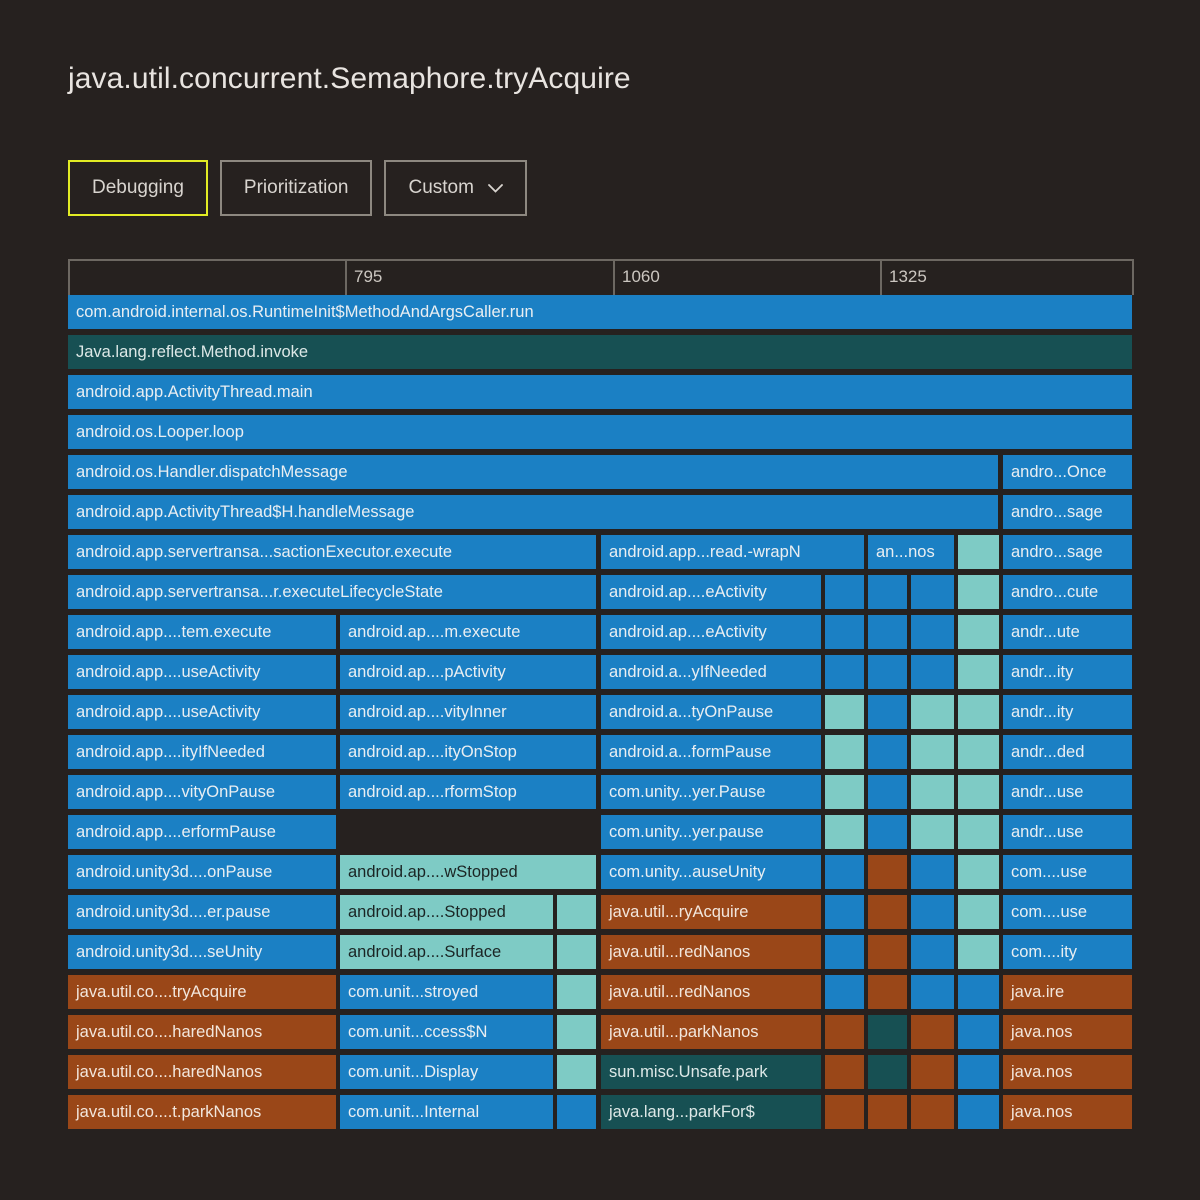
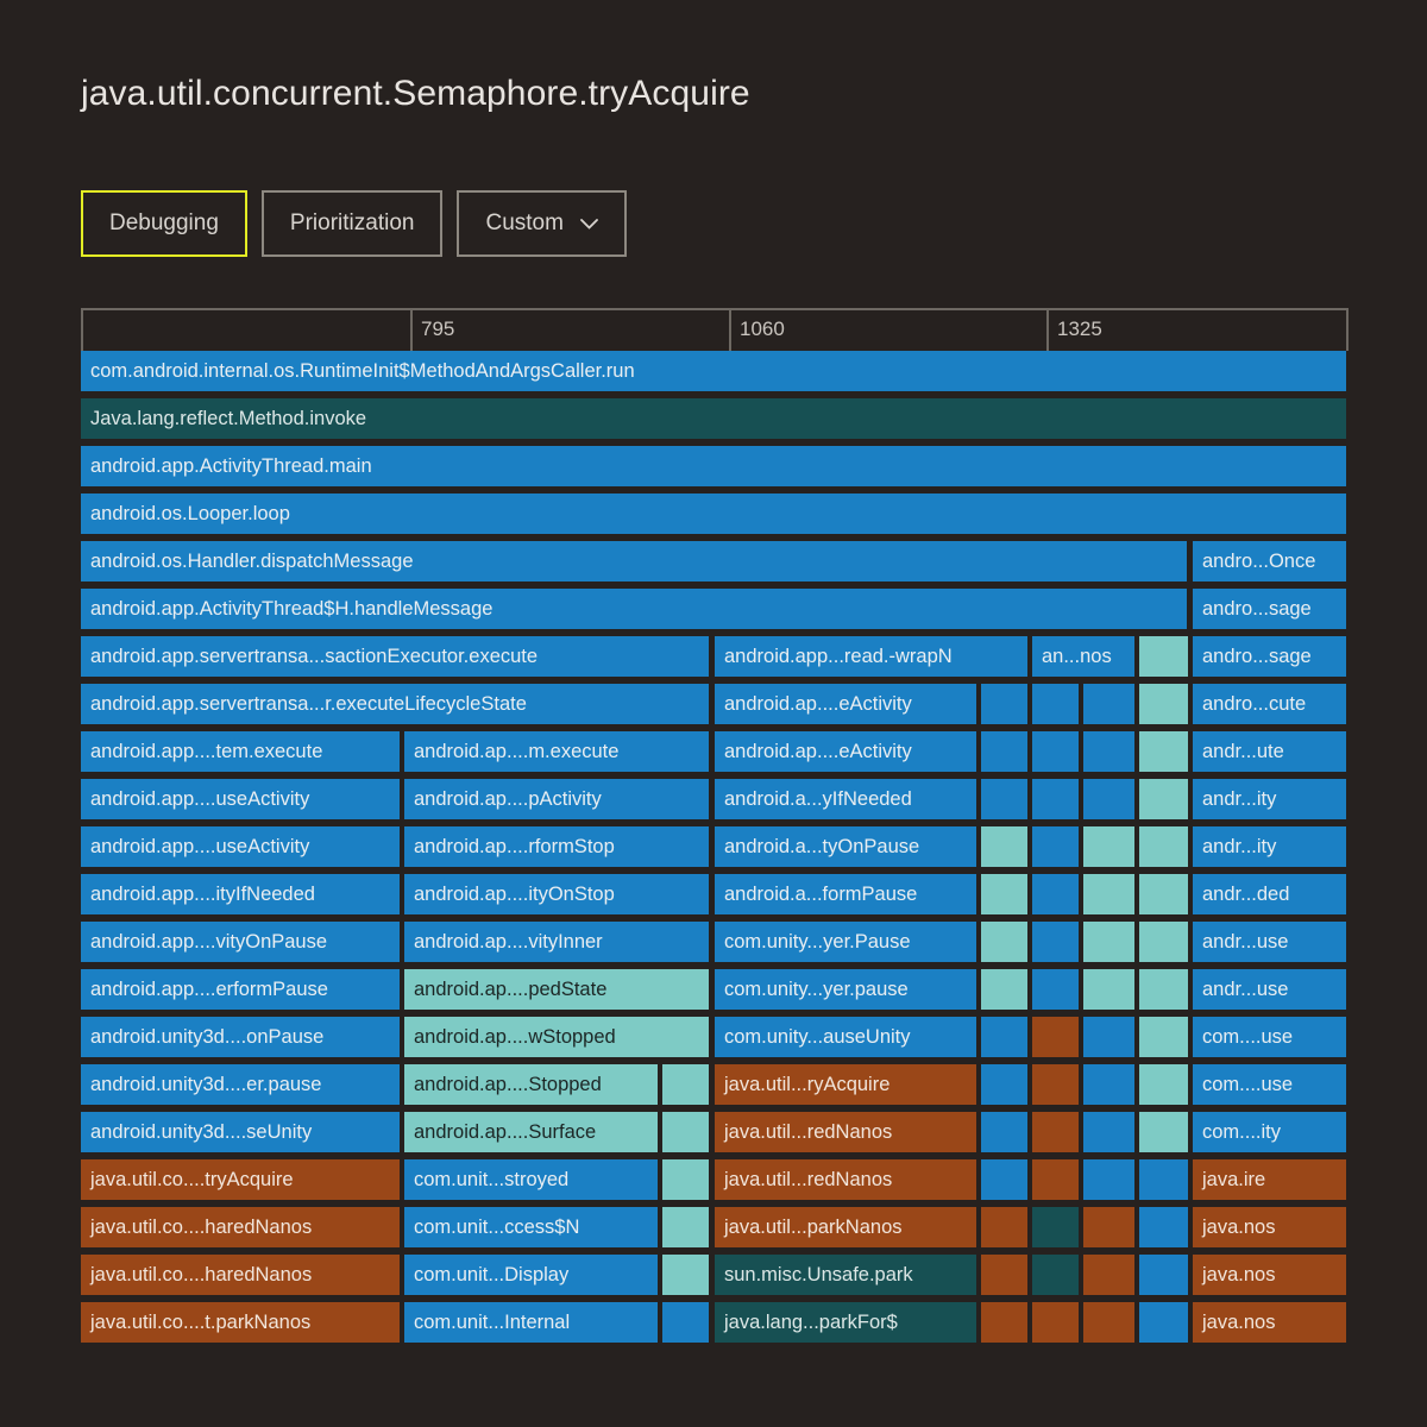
  java.util.concurrent.Semaphore.tryAcquire
  Debugging
  Prioritization
  Custom
  795
  1060
  1325
  com.android.internal.os.RuntimeInit$MethodAndArgsCaller.run
  Java.lang.reflect.Method.invoke
  android.app.ActivityThread.main
  android.os.Looper.loop
  android.os.Handler.dispatchMessage
  andro...Once
  android.app.ActivityThread$H.handleMessage
  andro...sage
  android.app.servertransa...sactionExecutor.execute
  android.app...read.-wrapN
  an...nos
  andro...sage
  android.app.servertransa...r.executeLifecycleState
  android.ap....eActivity
  andro...cute
  android.app....tem.execute
  android.ap....m.execute
  android.ap....eActivity
  andr...ute
  android.app....useActivity
  android.ap....pActivity
  android.a...yIfNeeded
  andr...ity
  android.app....useActivity
- android.ap....vityInner
+ android.ap....rformStop
  android.a...tyOnPause
  andr...ity
  android.app....ityIfNeeded
  android.ap....ityOnStop
  android.a...formPause
  andr...ded
  android.app....vityOnPause
- android.ap....rformStop
+ android.ap....vityInner
  com.unity...yer.Pause
  andr...use
  android.app....erformPause
+ android.ap....pedState
  com.unity...yer.pause
  andr...use
  android.unity3d....onPause
  android.ap....wStopped
  com.unity...auseUnity
  com....use
  android.unity3d....er.pause
  android.ap....Stopped
  java.util...ryAcquire
  com....use
  android.unity3d....seUnity
  android.ap....Surface
  java.util...redNanos
  com....ity
  java.util.co....tryAcquire
  com.unit...stroyed
  java.util...redNanos
  java.ire
  java.util.co....haredNanos
  com.unit...ccess$N
  java.util...parkNanos
  java.nos
  java.util.co....haredNanos
  com.unit...Display
  sun.misc.Unsafe.park
  java.nos
  java.util.co....t.parkNanos
  com.unit...Internal
  java.lang...parkFor$
  java.nos
